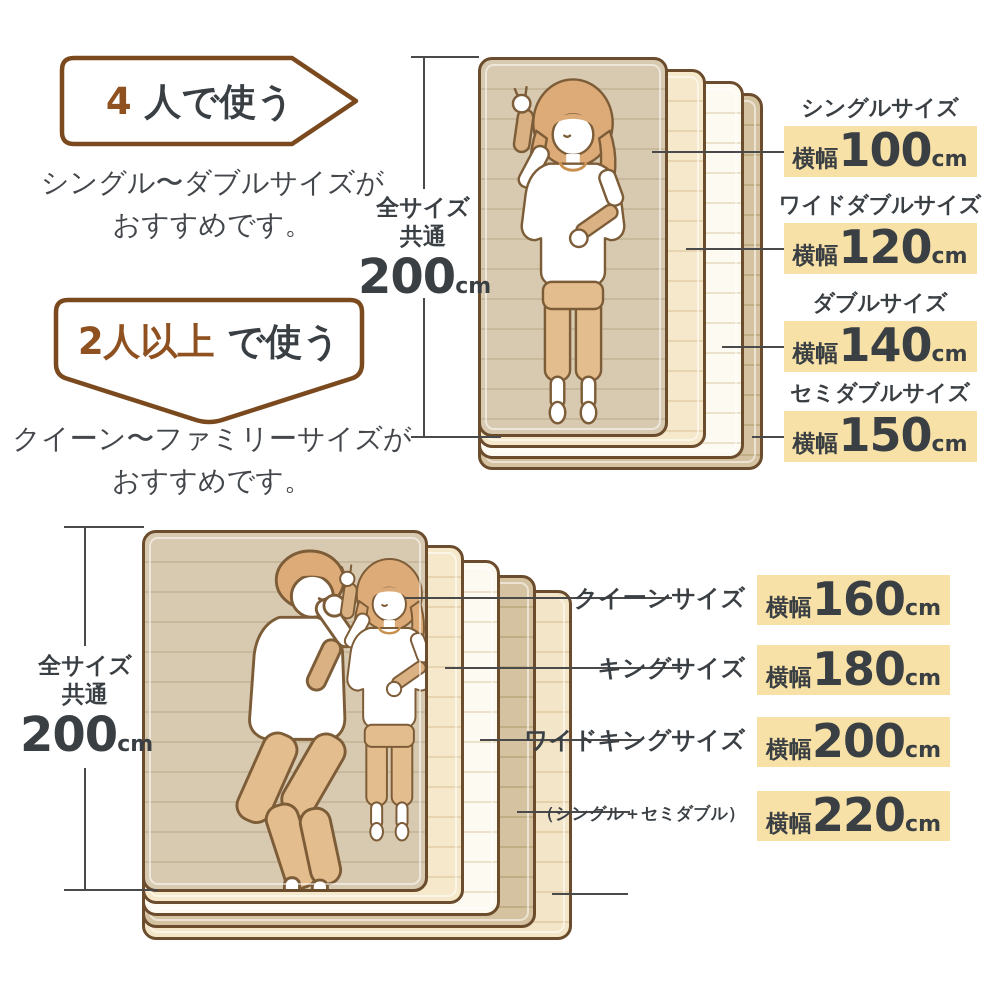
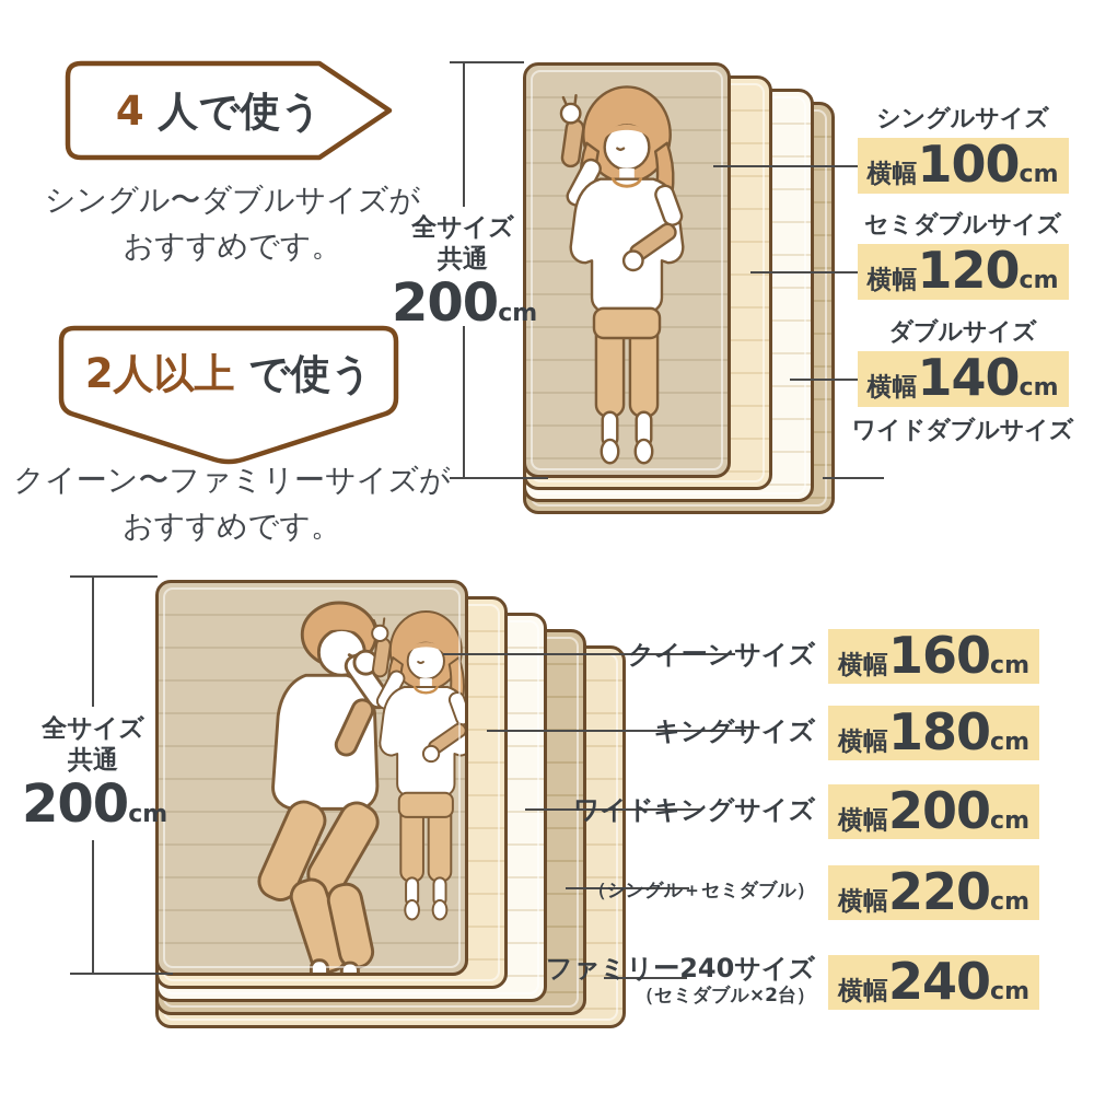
  4 人で使う
  シングル〜ダブルサイズが
  おすすめです。
  2人以上 で使う
  クイーン〜ファミリーサイズが
  おすすめです。
  全サイズ
  共通
  200cm
  シングルサイズ
  横幅100cm
- ワイドダブルサイズ
+ セミダブルサイズ
  横幅120cm
  ダブルサイズ
  横幅140cm
- セミダブルサイズ
+ ワイドダブルサイズ
- 横幅150cm
  全サイズ
  共通
  200cm
  クイーンサイズ
  横幅160cm
  キングサイズ
  横幅180cm
  ワイドキングサイズ
  横幅200cm
  （シングル＋セミダブル）
  横幅220cm
+ ファミリー240サイズ
+ （セミダブル×2台）
+ 横幅240cm
